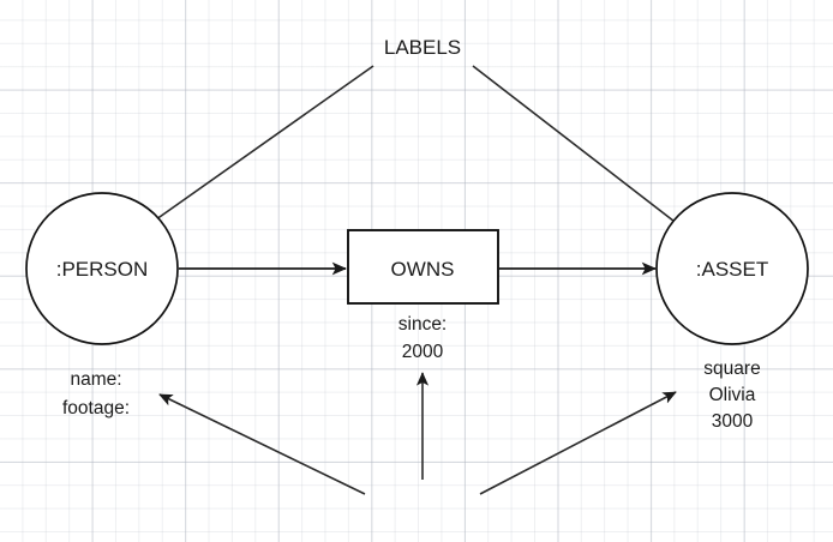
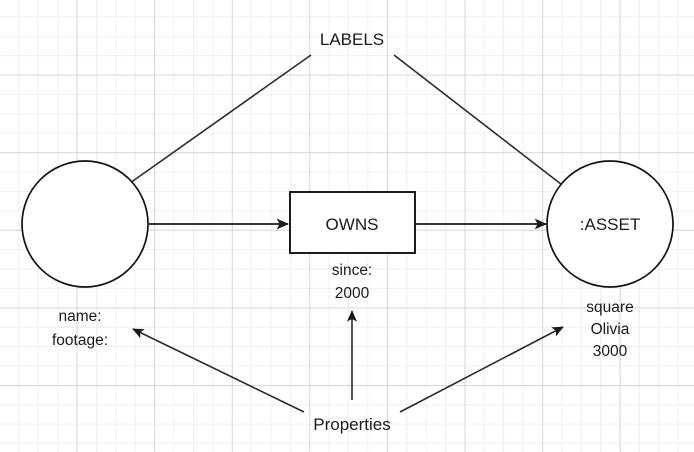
  LABELS
- :PERSON
  OWNS
  :ASSET
  since:
  2000
  name:
  footage:
  square
  Olivia
  3000
+ Properties
